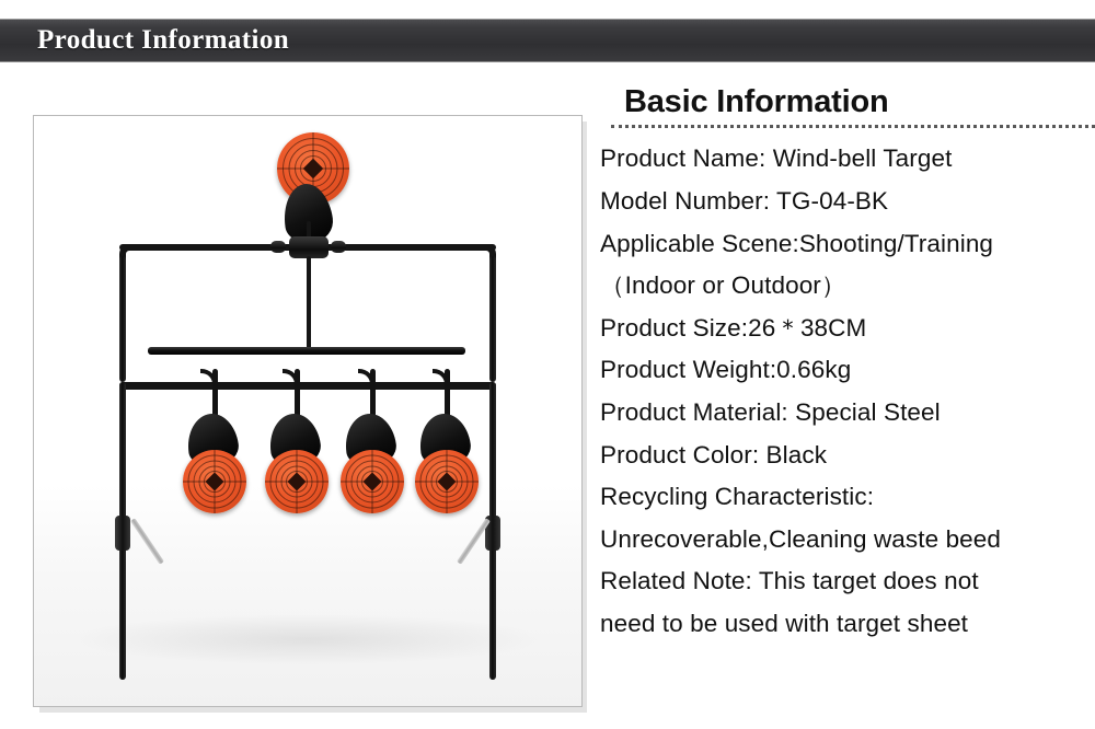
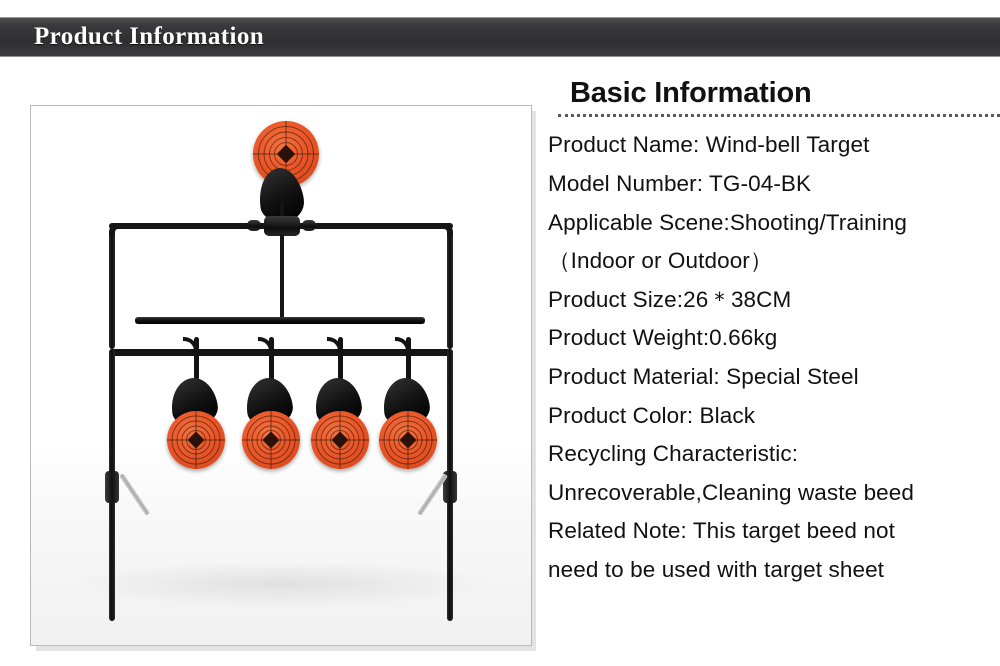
  Product Information
  Basic Information
  Product Name: Wind-bell Target
  Model Number: TG-04-BK
  Applicable Scene:Shooting/Training
  （Indoor or Outdoor）
  Product Size:26＊38CM
  Product Weight:0.66kg
  Product Material: Special Steel
  Product Color: Black
  Recycling Characteristic:
  Unrecoverable,Cleaning waste beed
- Related Note: This target does not
+ Related Note: This target beed not
  need to be used with target sheet
